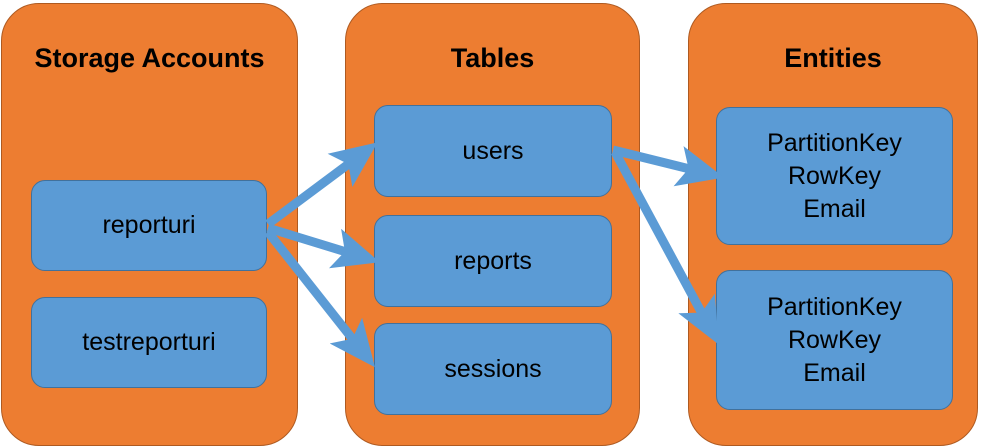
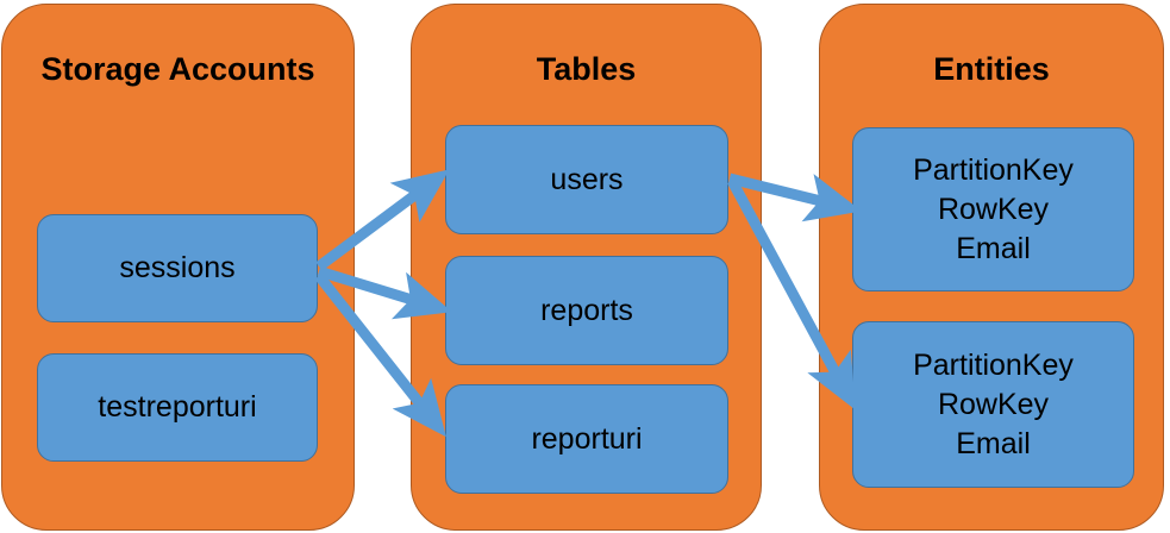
  Storage Accounts
- reporturi
+ sessions
  testreporturi
  Tables
  users
  reports
- sessions
+ reporturi
  Entities
  PartitionKey
  RowKey
  Email
  PartitionKey
  RowKey
  Email
